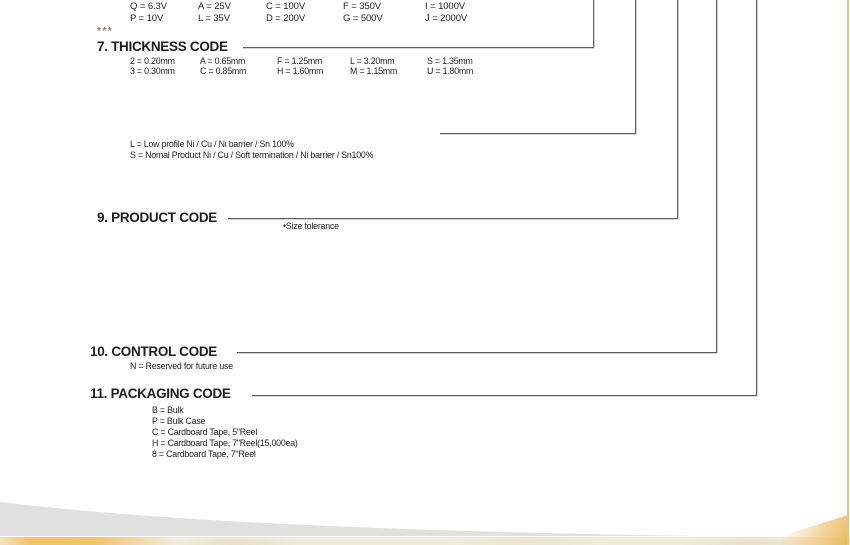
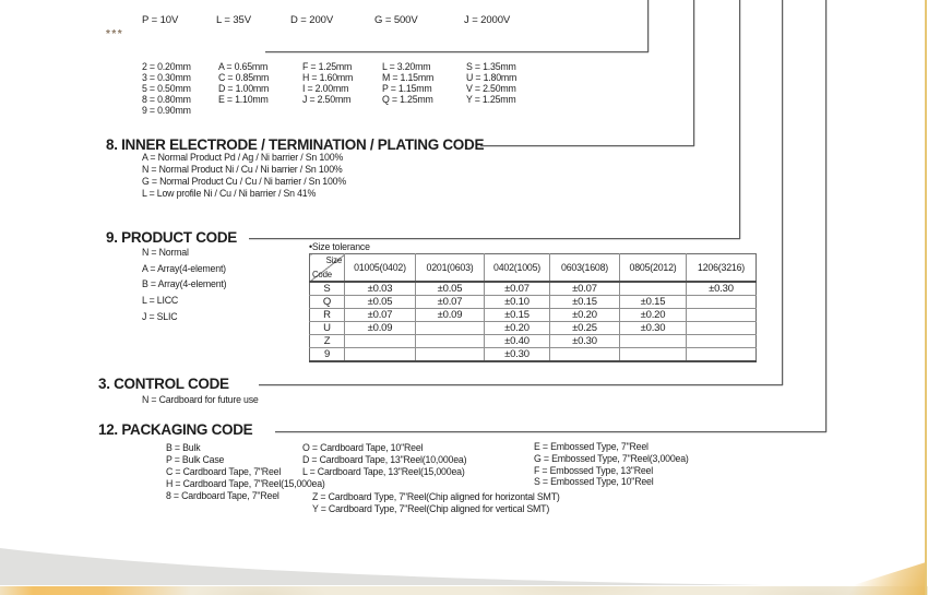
- Q = 6.3V
- A = 25V
- C = 100V
- F = 350V
- I = 1000V
  P = 10V
  L = 35V
  D = 200V
  G = 500V
  J = 2000V
  ***
- 7. THICKNESS CODE
  2 = 0.20mm
  A = 0.65mm
  F = 1.25mm
  L = 3.20mm
  S = 1.35mm
  3 = 0.30mm
  C = 0.85mm
  H = 1.60mm
  M = 1.15mm
  U = 1.80mm
+ 5 = 0.50mm
+ D = 1.00mm
+ I = 2.00mm
+ P = 1.15mm
+ V = 2.50mm
+ 8 = 0.80mm
+ E = 1.10mm
+ J = 2.50mm
+ Q = 1.25mm
+ Y = 1.25mm
+ 9 = 0.90mm
+ 8. INNER ELECTRODE / TERMINATION / PLATING CODE
+ A = Normal Product Pd / Ag / Ni barrier / Sn 100%
+ N = Normal Product Ni / Cu / Ni barrier / Sn 100%
+ G = Normal Product Cu / Cu / Ni barrier / Sn 100%
- L = Low profile Ni / Cu / Ni barrier / Sn 100%
+ L = Low profile Ni / Cu / Ni barrier / Sn 41%
- S = Nomal Product Ni / Cu / Soft termination / Ni barrier / Sn100%
  9. PRODUCT CODE
+ N = Normal
+ A = Array(4-element)
+ B = Array(4-element)
+ L = LICC
+ J = SLIC
  •Size tolerance
+ Size Code	01005(0402)	0201(0603)	0402(1005)	0603(1608)	0805(2012)	1206(3216)
+ S	±0.03	±0.05	±0.07	±0.07		±0.30
+ Q	±0.05	±0.07	±0.10	±0.15	±0.15
+ R	±0.07	±0.09	±0.15	±0.20	±0.20
+ U	±0.09		±0.20	±0.25	±0.30
+ Z			±0.40	±0.30
+ 9			±0.30
- 10. CONTROL CODE
+ 3. CONTROL CODE
- N = Reserved for future use
+ N = Cardboard for future use
- 11. PACKAGING CODE
+ 12. PACKAGING CODE
  B = Bulk
  P = Bulk Case
- C = Cardboard Tape, 5"Reel
+ C = Cardboard Tape, 7"Reel
  H = Cardboard Tape, 7"Reel(15,000ea)
  8 = Cardboard Tape, 7"Reel
+ O = Cardboard Tape, 10"Reel
+ D = Cardboard Tape, 13"Reel(10,000ea)
+ L = Cardboard Tape, 13"Reel(15,000ea)
+ Z = Cardboard Type, 7"Reel(Chip aligned for horizontal SMT)
+ Y = Cardboard Type, 7"Reel(Chip aligned for vertical SMT)
+ E = Embossed Type, 7"Reel
+ G = Embossed Type, 7"Reel(3,000ea)
+ F = Embossed Type, 13"Reel
+ S = Embossed Type, 10"Reel
